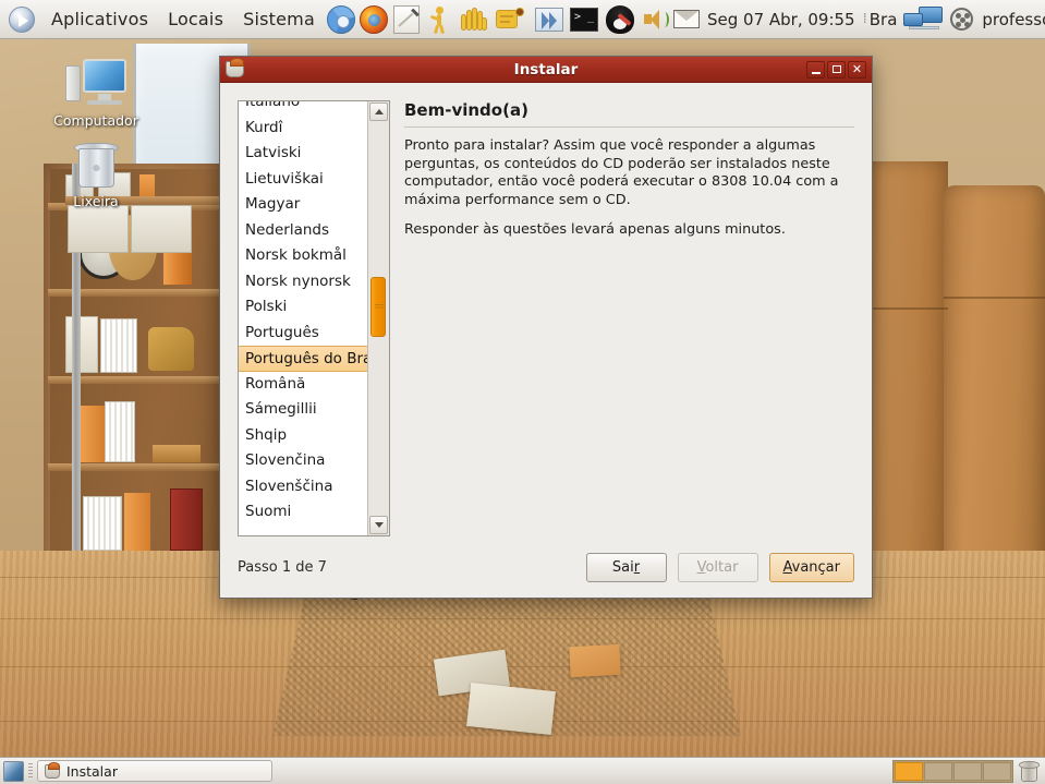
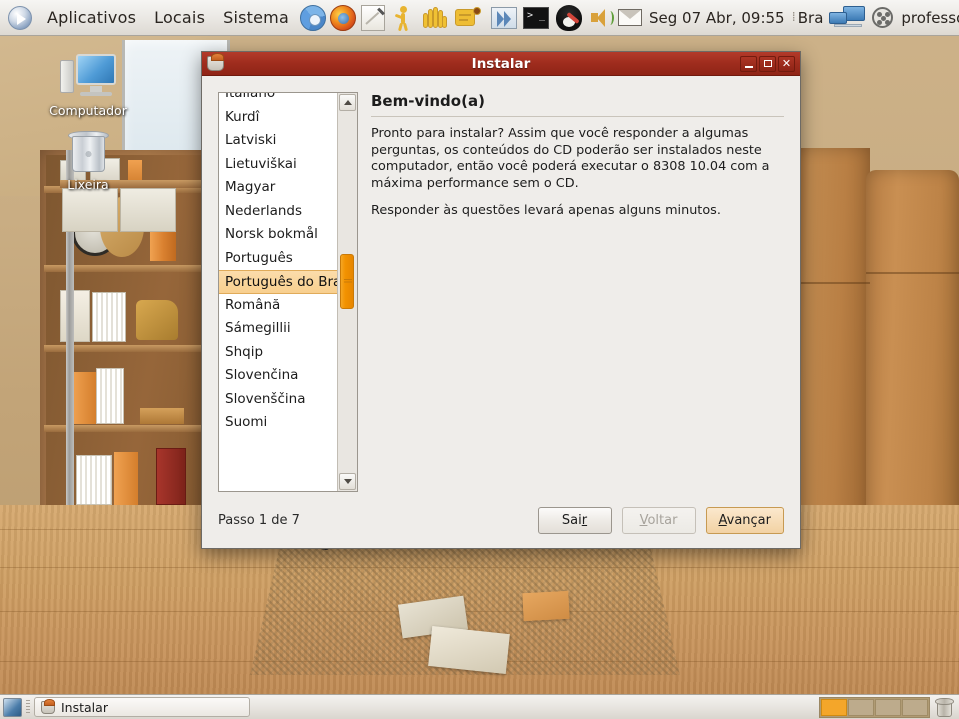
  Computador
  Lixeira
  Aplicativos
  Locais
  Sistema
  Seg 07 Abr, 09:55
  ⁞
  Bra
  profess
  Instalar
  ✕
  Italiano
  Kurdî
  Latviski
  Lietuviškai
  Magyar
  Nederlands
  Norsk bokmål
- Norsk nynorsk
- Polski
  Português
  Português do Br
  Română
  Sámegillii
  Shqip
  Slovenčina
  Slovenščina
  Suomi
  Bem-vindo(a)
  Pronto para instalar? Assim que você responder a algumas perguntas, os conteúdos do CD poderão ser instalados neste computador, então você poderá executar o 8308 10.04 com a máxima performance sem o CD.
  Responder às questões levará apenas alguns minutos.
  Passo 1 de 7
  Sair
  Voltar
  Avançar
  Instalar
